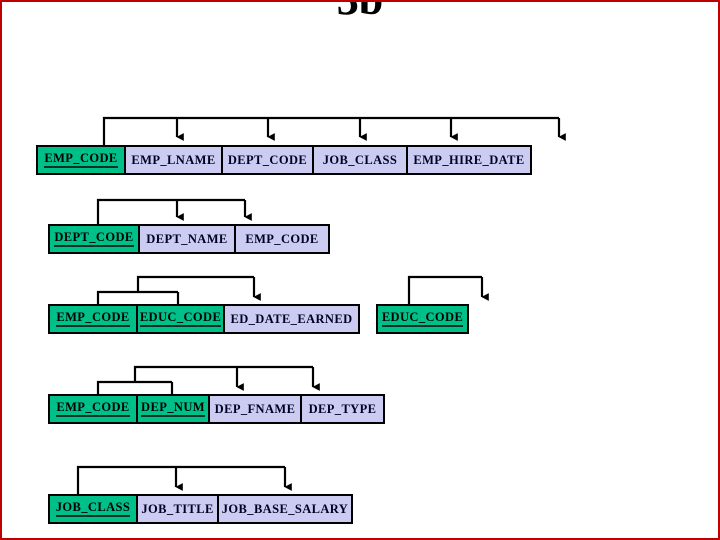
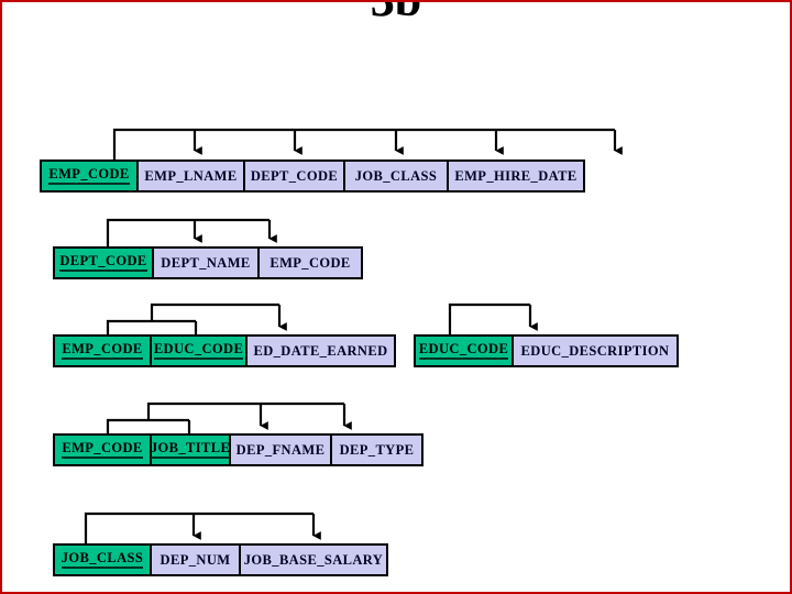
  EMP_CODE
  EMP_LNAME
  DEPT_CODE
  JOB_CLASS
  EMP_HIRE_DATE
  DEPT_CODE
  DEPT_NAME
  EMP_CODE
  EMP_CODE
  EDUC_CODE
  ED_DATE_EARNED
  EDUC_CODE
+ EDUC_DESCRIPTION
  EMP_CODE
- DEP_NUM
+ JOB_TITLE
  DEP_FNAME
  DEP_TYPE
  JOB_CLASS
- JOB_TITLE
+ DEP_NUM
  JOB_BASE_SALARY
